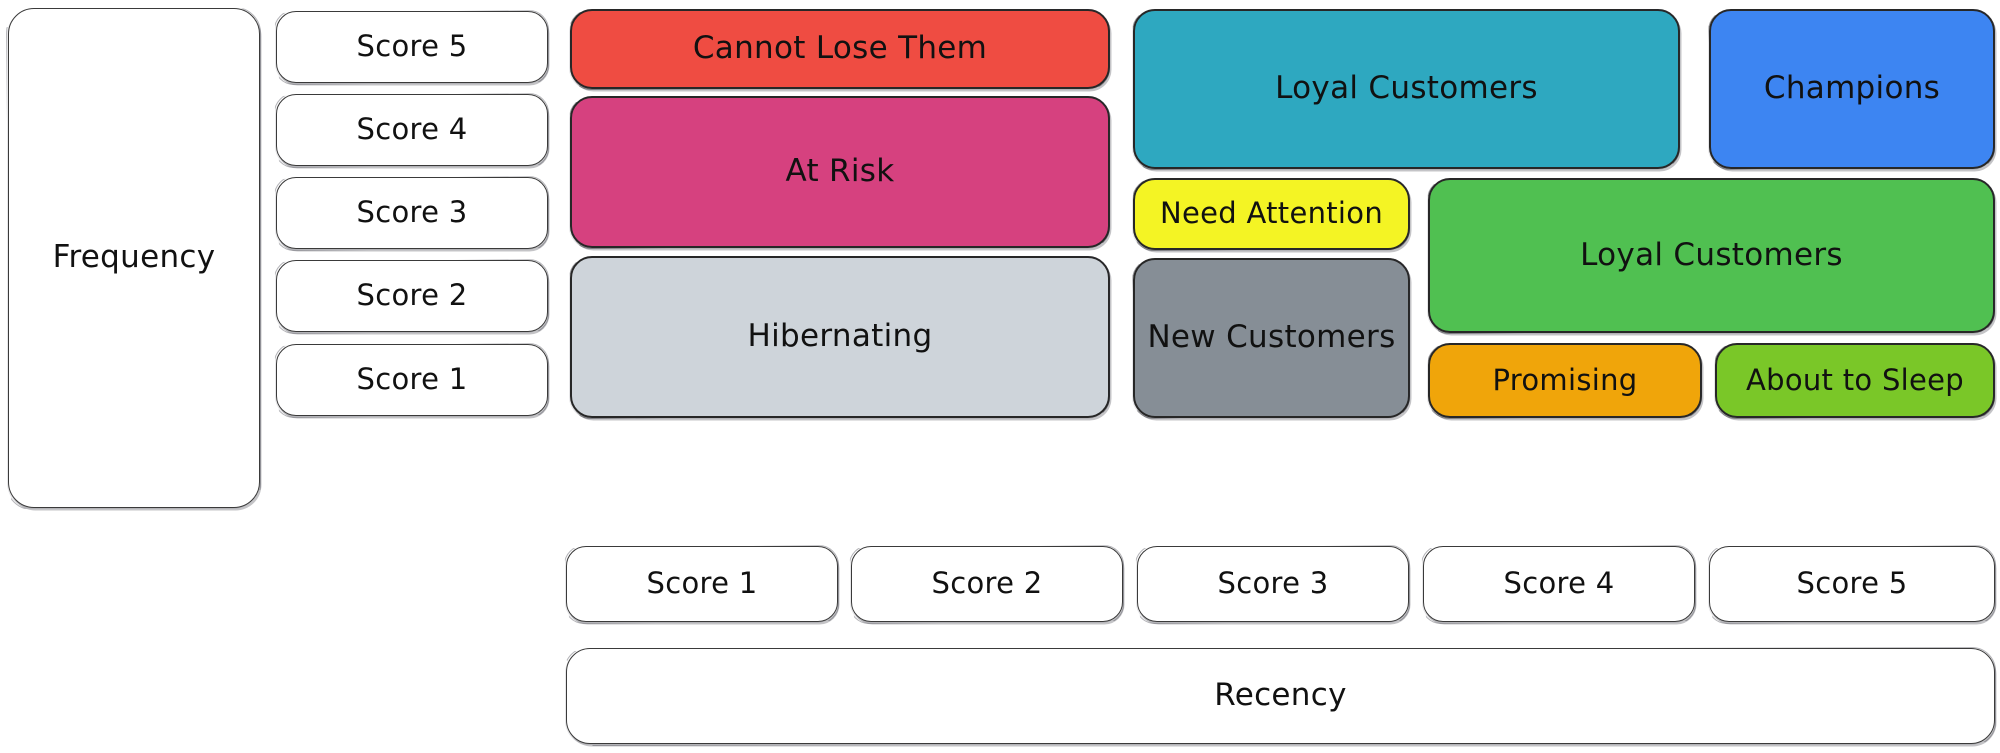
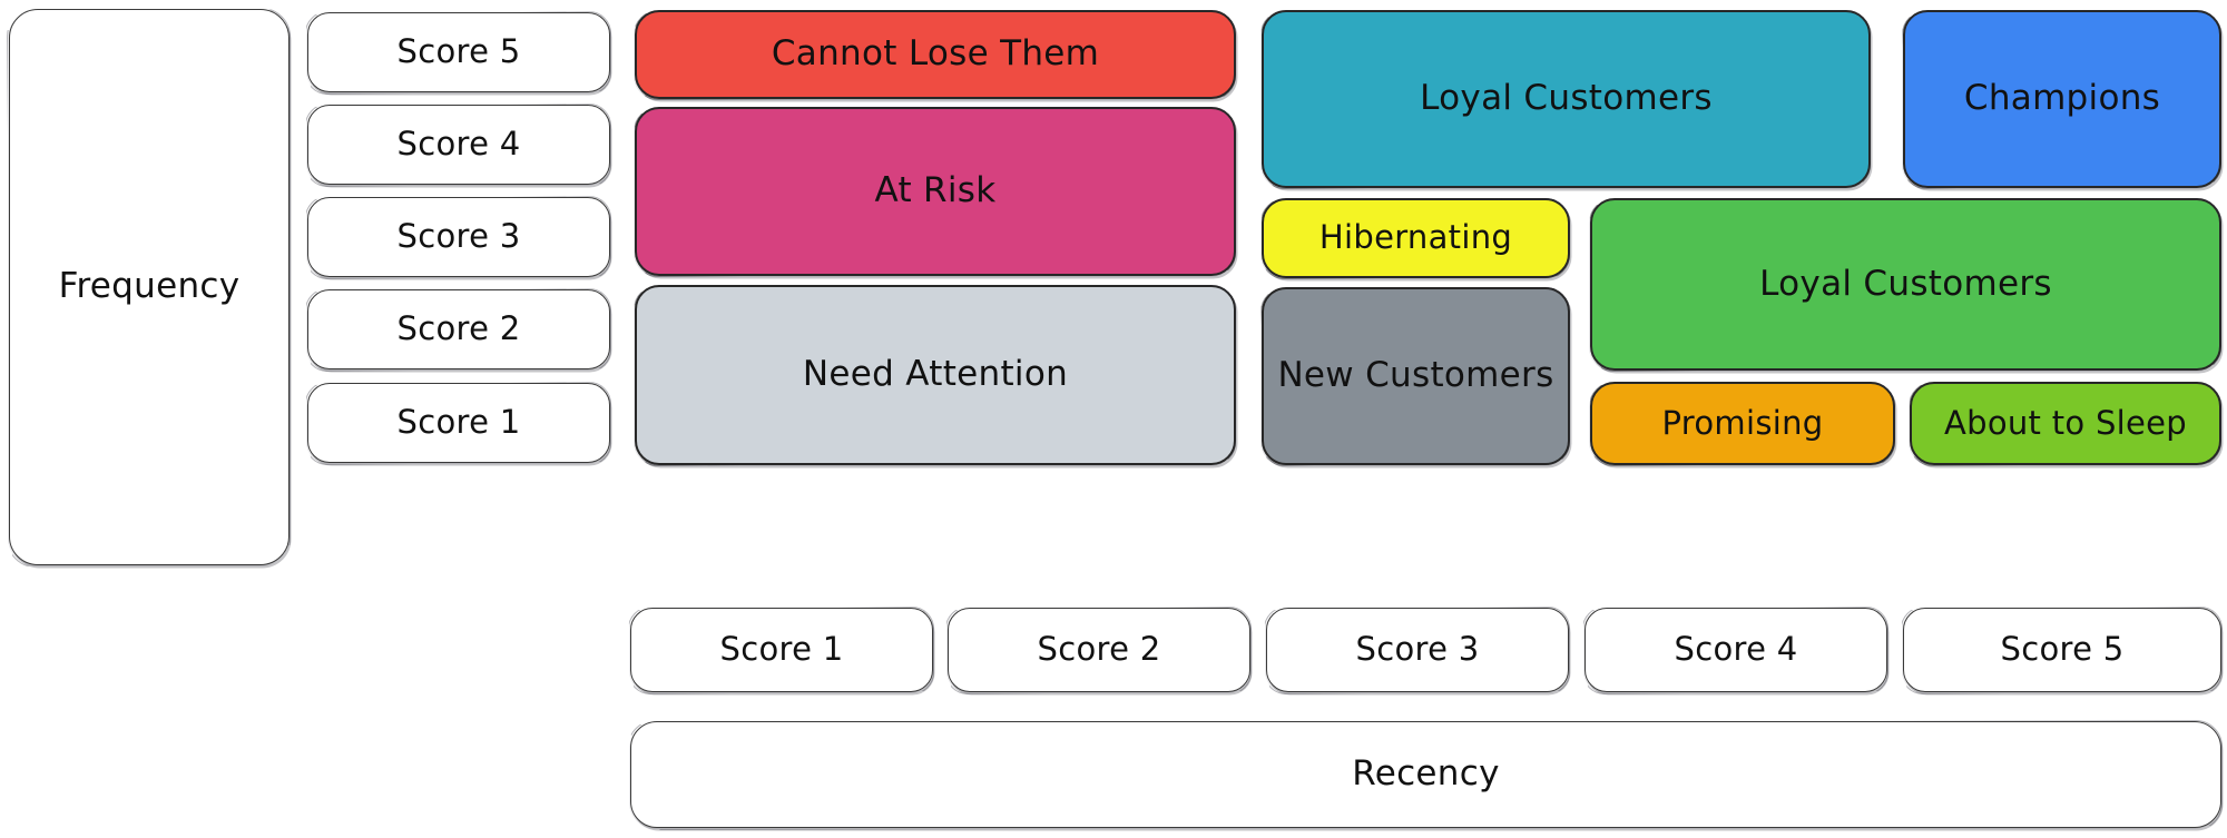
  Frequency
  Score 5
  Score 4
  Score 3
  Score 2
  Score 1
  Cannot Lose Them
  At Risk
- Hibernating
+ Need Attention
  Loyal Customers
  Champions
- Need Attention
+ Hibernating
  Loyal Customers
  New Customers
  Promising
  About to Sleep
  Score 1
  Score 2
  Score 3
  Score 4
  Score 5
  Recency
